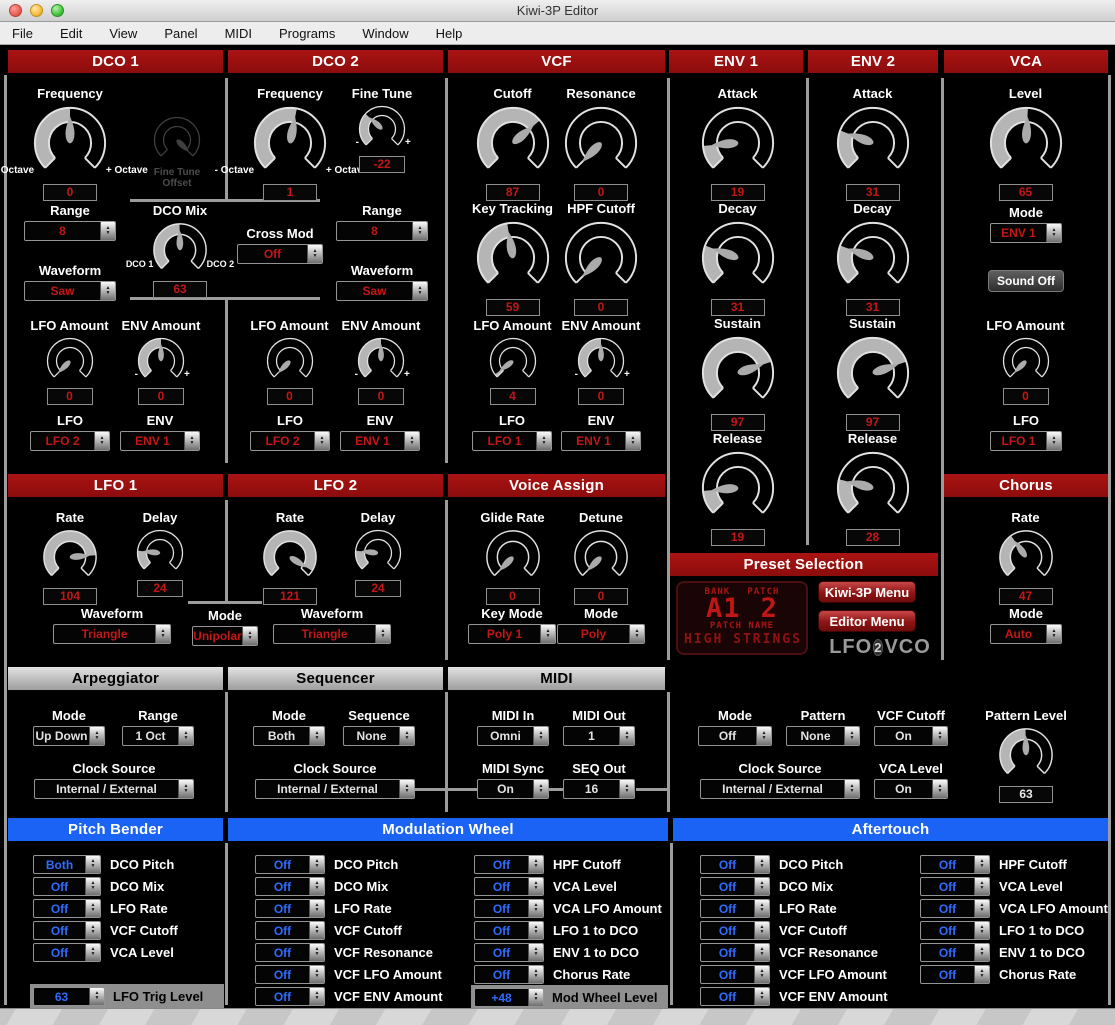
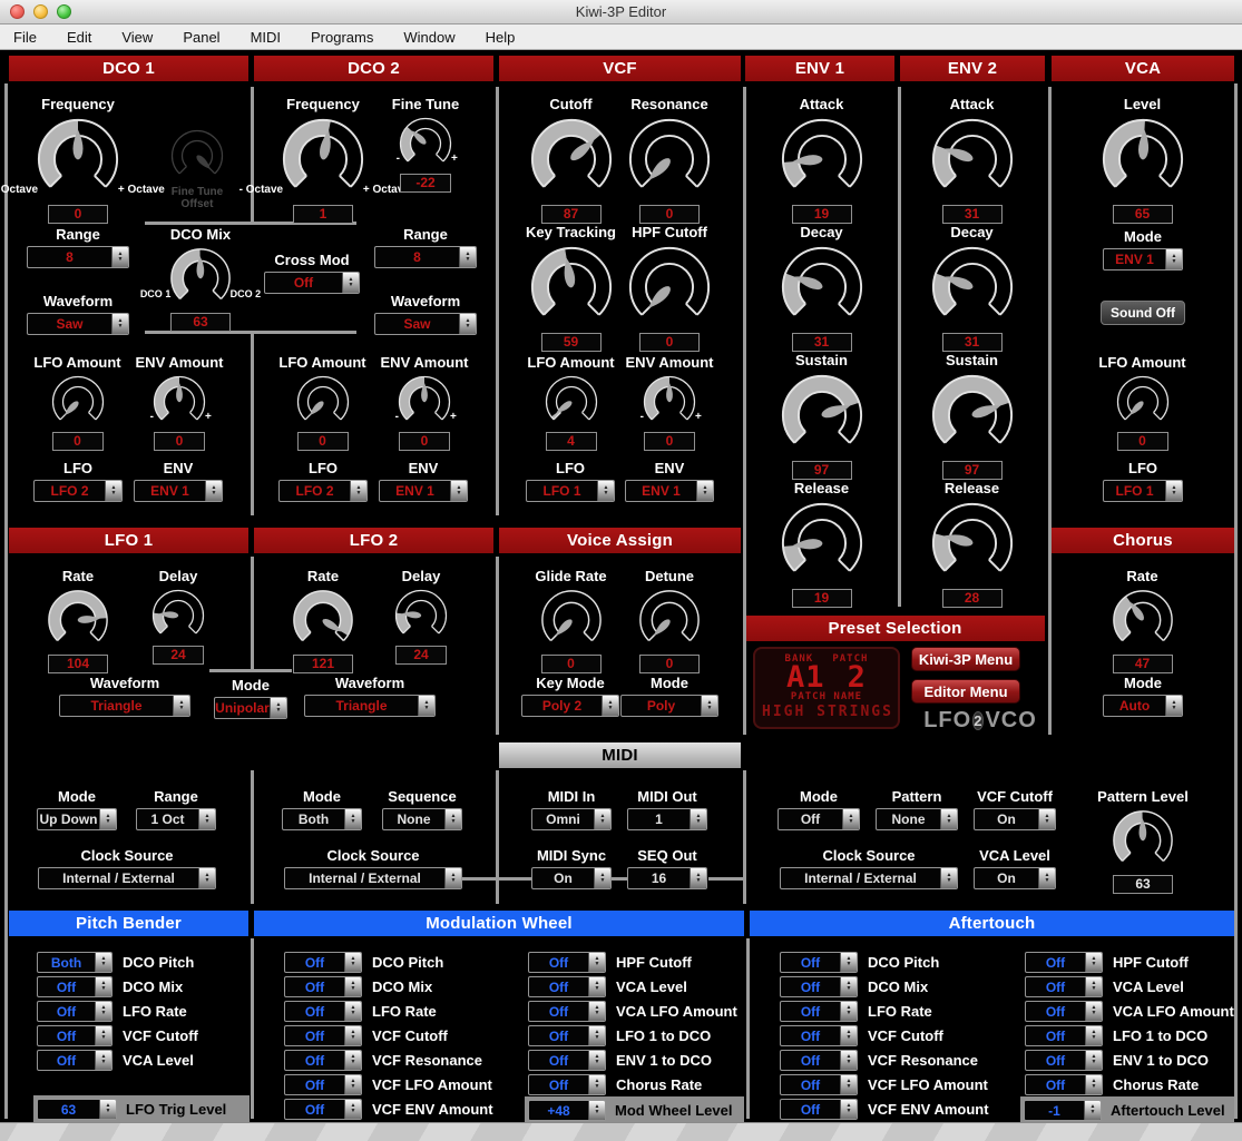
  Kiwi-3P Editor
  File
  Edit
  View
  Panel
  MIDI
  Programs
  Window
  Help
  DCO 1
  DCO 2
  VCF
  ENV 1
  ENV 2
  VCA
  LFO 1
  LFO 2
  Voice Assign
  Chorus
  Preset Selection
- Arpeggiator
- Sequencer
  MIDI
  Pitch Bender
  Modulation Wheel
  Aftertouch
  Frequency
  Octave
  + Octave
  0
  Fine Tune
  Offset
  Range
  8
  Waveform
  Saw
  LFO Amount
  0
  ENV Amount
  -
  +
  0
  LFO
  LFO 2
  ENV
  ENV 1
  DCO Mix
  DCO 1
  DCO 2
  63
  Cross Mod
  Off
  Frequency
  - Octave
  + Octa
  1
  Fine Tune
  -
  +
  -22
  Range
  8
  Waveform
  Saw
  LFO Amount
  0
  ENV Amount
  -
  +
  0
  LFO
  LFO 2
  ENV
  ENV 1
  Cutoff
  87
  Resonance
  0
  Key Tracking
  59
  HPF Cutoff
  0
  LFO Amount
  4
  ENV Amount
  -
  +
  0
  LFO
  LFO 1
  ENV
  ENV 1
  Attack
  19
  Decay
  31
  Sustain
  97
  Release
  19
  Attack
  31
  Decay
  31
  Sustain
  97
  Release
  28
  Level
  65
  Mode
  ENV 1
  Sound Off
  LFO Amount
  0
  LFO
  LFO 1
  Rate
  104
  Delay
  24
  Waveform
  Triangle
  Mode
  Unipolar
  Rate
  121
  Delay
  24
  Waveform
  Triangle
  Glide Rate
  0
  Detune
  0
  Key Mode
- Poly 1
+ Poly 2
  Mode
  Poly
  BANK
  PATCH
  A1
  2
  PATCH NAME
  HIGH STRINGS
  Kiwi-3P Menu
  Editor Menu
  LFO
  2
  VCO
  Rate
  47
  Mode
  Auto
  Mode
  Up Down
  Range
  1 Oct
  Clock Source
  Internal / External
  Mode
  Both
  Sequence
  None
  Clock Source
  Internal / External
  MIDI In
  Omni
  MIDI Out
  1
  MIDI Sync
  On
  SEQ Out
  16
  Mode
  Off
  Pattern
  None
  VCF Cutoff
  On
  Clock Source
  Internal / External
  VCA Level
  On
  Pattern Level
  63
  Both
  DCO Pitch
  Off
  DCO Mix
  Off
  LFO Rate
  Off
  VCF Cutoff
  Off
  VCA Level
  63
  LFO Trig Level
  Off
  DCO Pitch
  Off
  DCO Mix
  Off
  LFO Rate
  Off
  VCF Cutoff
  Off
  VCF Resonance
  Off
  VCF LFO Amount
  Off
  VCF ENV Amount
  Off
  HPF Cutoff
  Off
  VCA Level
  Off
  VCA LFO Amount
  Off
  LFO 1 to DCO
  Off
  ENV 1 to DCO
  Off
  Chorus Rate
  +48
  Mod Wheel Level
  Off
  DCO Pitch
  Off
  DCO Mix
  Off
  LFO Rate
  Off
  VCF Cutoff
  Off
  VCF Resonance
  Off
  VCF LFO Amount
  Off
  VCF ENV Amount
  Off
  HPF Cutoff
  Off
  VCA Level
  Off
  VCA LFO Amount
  Off
  LFO 1 to DCO
  Off
  ENV 1 to DCO
  Off
  Chorus Rate
+ -1
+ Aftertouch Level
